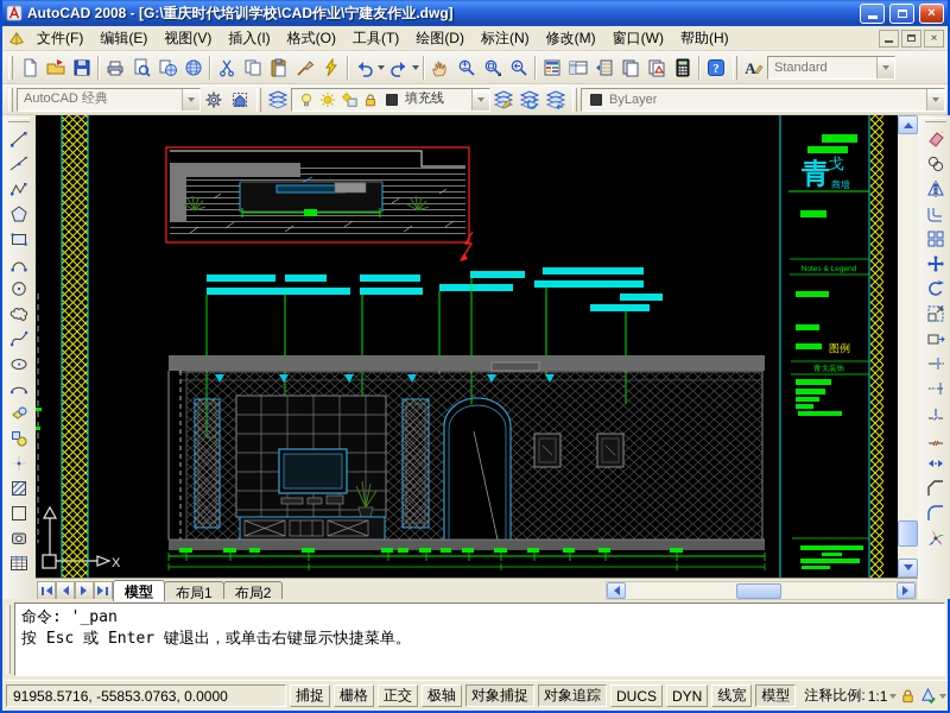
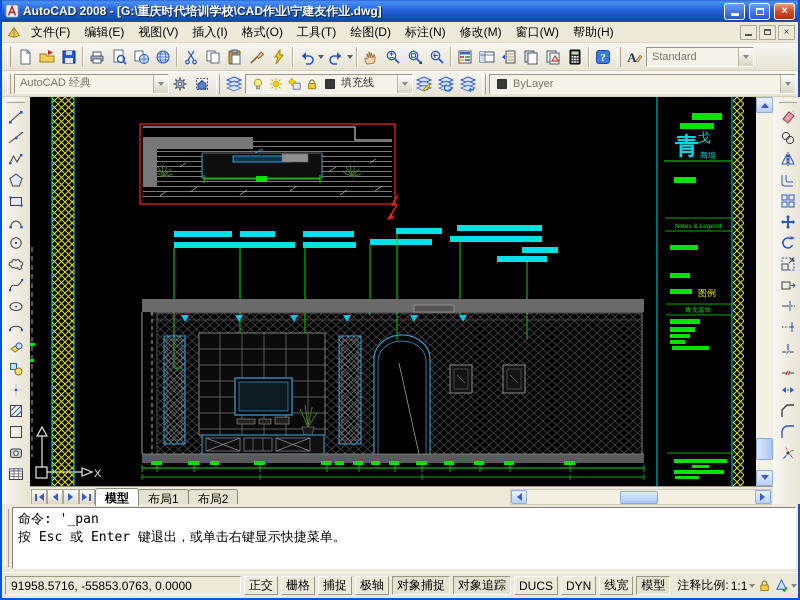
  AutoCAD 2008 - [G:\重庆时代培训学校\CAD作业\宁建友作业.dwg]
  ×
  文件(F)
  编辑(E)
  视图(V)
  插入(I)
  格式(O)
  工具(T)
  绘图(D)
  标注(N)
  修改(M)
  窗口(W)
  帮助(H)
  ×
  Standard
  AutoCAD 经典
  填充线
  ByLayer
  X
  青
  戈
  商墙
  图例
  模型
  布局1
  布局2
  命令: '_pan
  按 Esc 或 Enter 键退出，或单击右键显示快捷菜单。
  91958.5716, -55853.0763, 0.0000
- 捕捉
+ 正交
  栅格
- 正交
+ 捕捉
  极轴
  对象捕捉
  对象追踪
  DUCS
  DYN
  线宽
  模型
  注释比例:
  1:1
